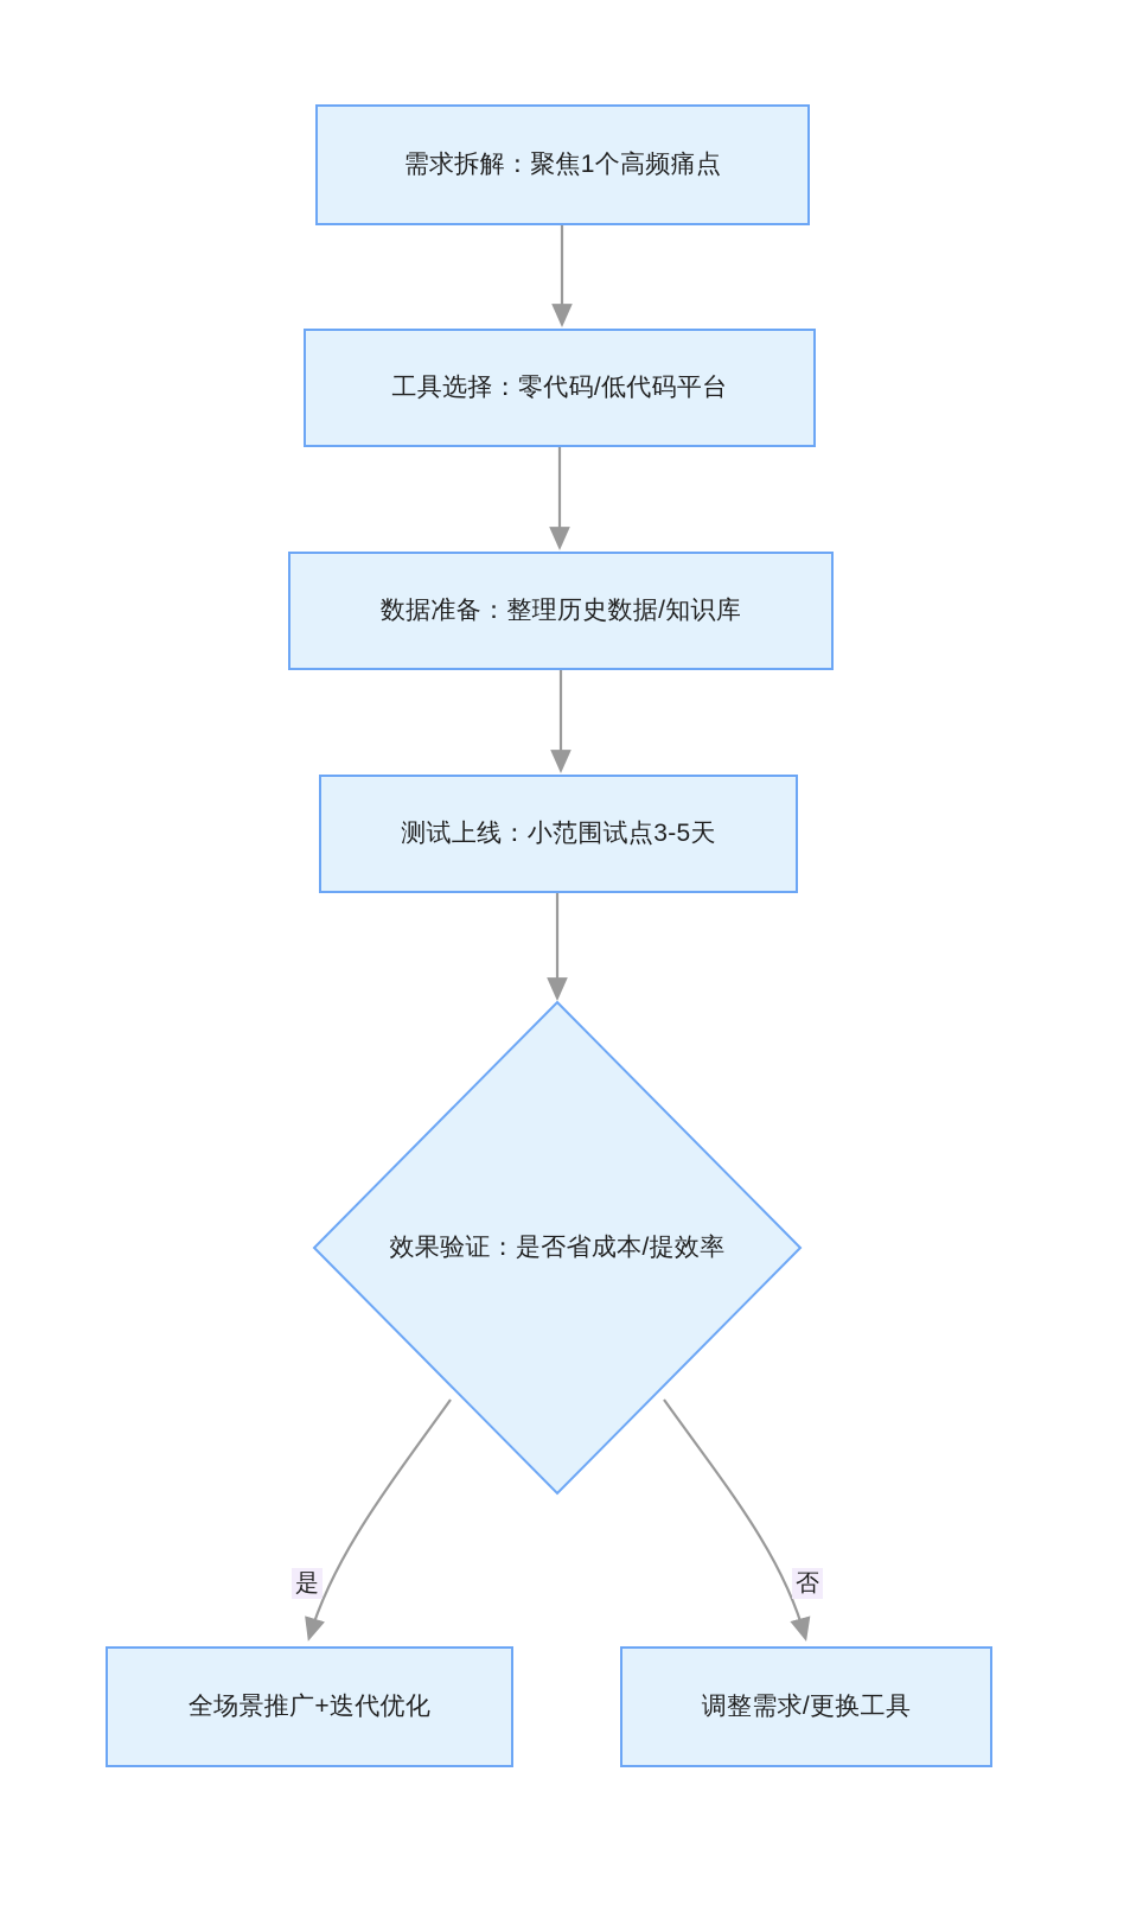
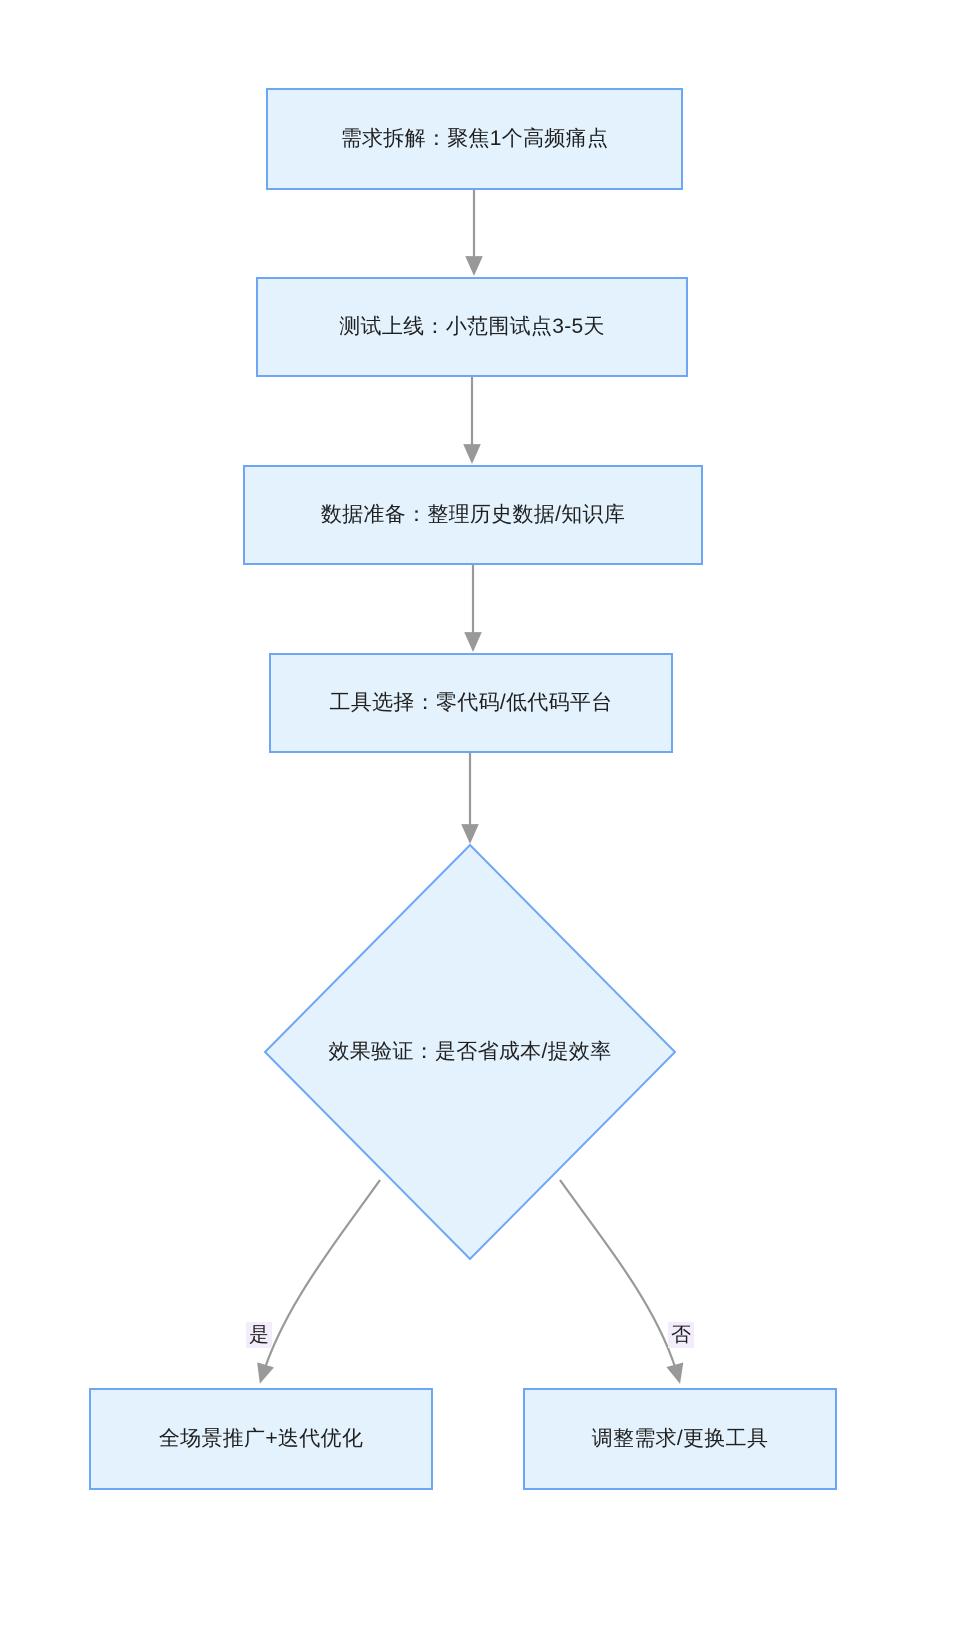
  需求拆解：聚焦1个高频痛点
- 工具选择：零代码/低代码平台
+ 测试上线：小范围试点3-5天
  数据准备：整理历史数据/知识库
- 测试上线：小范围试点3-5天
+ 工具选择：零代码/低代码平台
  效果验证：是否省成本/提效率
  全场景推广+迭代优化
  调整需求/更换工具
  是
  否
